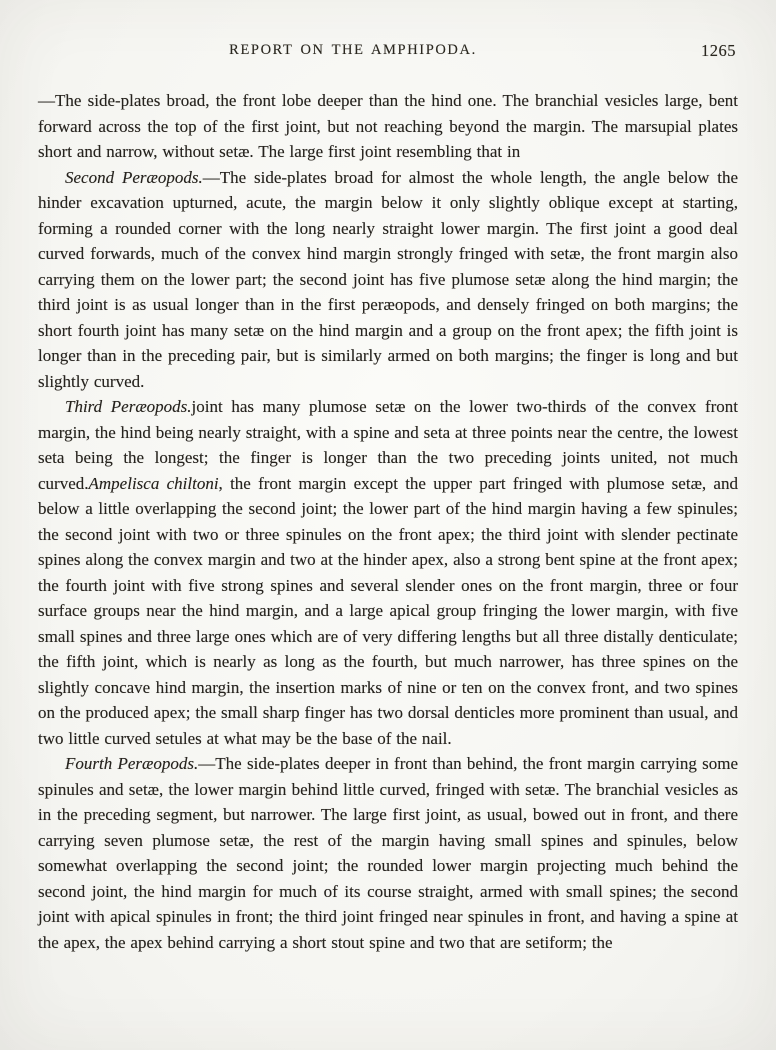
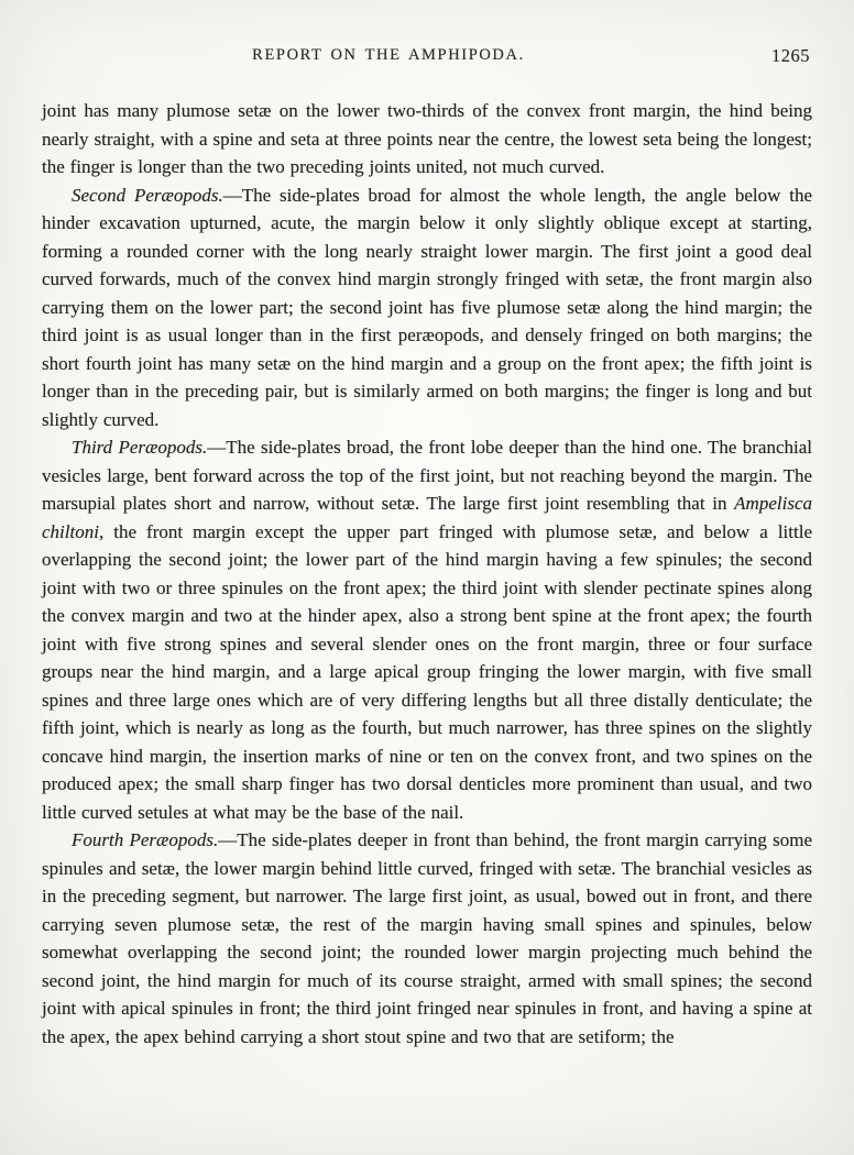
  REPORT ON THE AMPHIPODA.
  1265
- —The side-plates broad, the front lobe deeper than the hind one. The branchial vesicles large, bent forward across the top of the first joint, but not reaching beyond the margin. The marsupial plates short and narrow, without setæ. The large first joint resembling that in
+ joint has many plumose setæ on the lower two-thirds of the convex front margin, the hind being nearly straight, with a spine and seta at three points near the centre, the lowest seta being the longest; the finger is longer than the two preceding joints united, not much curved.
  Second Peræopods.—The side-plates broad for almost the whole length, the angle below the hinder excavation upturned, acute, the margin below it only slightly oblique except at starting, forming a rounded corner with the long nearly straight lower margin. The first joint a good deal curved forwards, much of the convex hind margin strongly fringed with setæ, the front margin also carrying them on the lower part; the second joint has five plumose setæ along the hind margin; the third joint is as usual longer than in the first peræopods, and densely fringed on both margins; the short fourth joint has many setæ on the hind margin and a group on the front apex; the fifth joint is longer than in the preceding pair, but is similarly armed on both margins; the finger is long and but slightly curved.
- Third Peræopods.joint has many plumose setæ on the lower two-thirds of the convex front margin, the hind being nearly straight, with a spine and seta at three points near the centre, the lowest seta being the longest; the finger is longer than the two preceding joints united, not much curved.Ampelisca chiltoni, the front margin except the upper part fringed with plumose setæ, and below a little overlapping the second joint; the lower part of the hind margin having a few spinules; the second joint with two or three spinules on the front apex; the third joint with slender pectinate spines along the convex margin and two at the hinder apex, also a strong bent spine at the front apex; the fourth joint with five strong spines and several slender ones on the front margin, three or four surface groups near the hind margin, and a large apical group fringing the lower margin, with five small spines and three large ones which are of very differing lengths but all three distally denticulate; the fifth joint, which is nearly as long as the fourth, but much narrower, has three spines on the slightly concave hind margin, the insertion marks of nine or ten on the convex front, and two spines on the produced apex; the small sharp finger has two dorsal denticles more prominent than usual, and two little curved setules at what may be the base of the nail.
+ Third Peræopods.—The side-plates broad, the front lobe deeper than the hind one. The branchial vesicles large, bent forward across the top of the first joint, but not reaching beyond the margin. The marsupial plates short and narrow, without setæ. The large first joint resembling that in Ampelisca chiltoni, the front margin except the upper part fringed with plumose setæ, and below a little overlapping the second joint; the lower part of the hind margin having a few spinules; the second joint with two or three spinules on the front apex; the third joint with slender pectinate spines along the convex margin and two at the hinder apex, also a strong bent spine at the front apex; the fourth joint with five strong spines and several slender ones on the front margin, three or four surface groups near the hind margin, and a large apical group fringing the lower margin, with five small spines and three large ones which are of very differing lengths but all three distally denticulate; the fifth joint, which is nearly as long as the fourth, but much narrower, has three spines on the slightly concave hind margin, the insertion marks of nine or ten on the convex front, and two spines on the produced apex; the small sharp finger has two dorsal denticles more prominent than usual, and two little curved setules at what may be the base of the nail.
  Fourth Peræopods.—The side-plates deeper in front than behind, the front margin carrying some spinules and setæ, the lower margin behind little curved, fringed with setæ. The branchial vesicles as in the preceding segment, but narrower. The large first joint, as usual, bowed out in front, and there carrying seven plumose setæ, the rest of the margin having small spines and spinules, below somewhat overlapping the second joint; the rounded lower margin projecting much behind the second joint, the hind margin for much of its course straight, armed with small spines; the second joint with apical spinules in front; the third joint fringed near spinules in front, and having a spine at the apex, the apex behind carrying a short stout spine and two that are setiform; the
